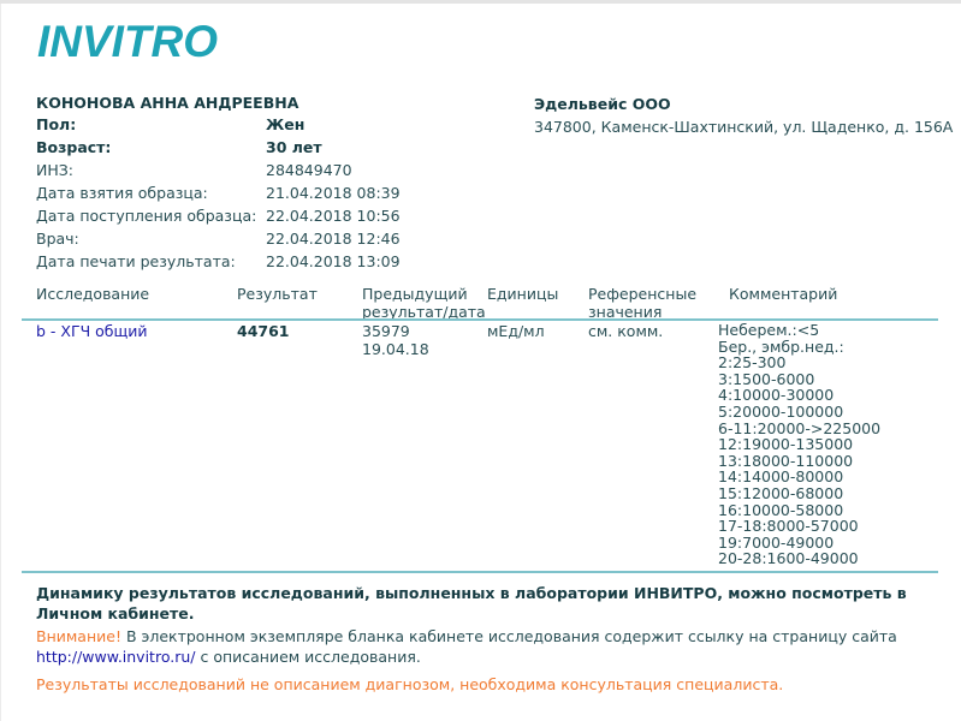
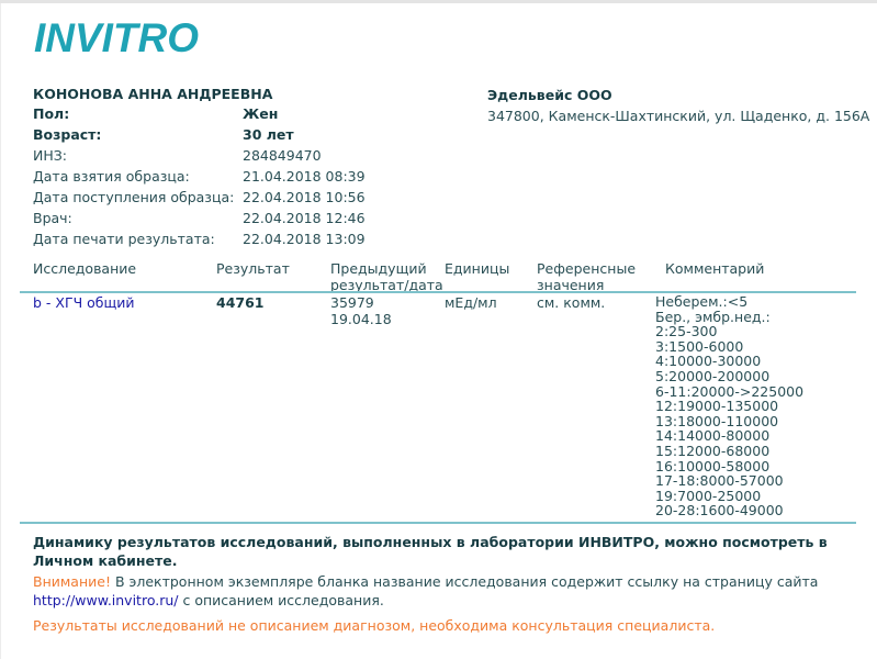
  INVITRO
  КОНОНОВА АННА АНДРЕЕВНА
  Пол:
  Жен
  Возраст:
  30 лет
  ИНЗ:
  284849470
  Дата взятия образца:
  21.04.2018 08:39
  Дата поступления образца:
  22.04.2018 10:56
  Врач:
  22.04.2018 12:46
  Дата печати результата:
  22.04.2018 13:09
  Эдельвейс ООО
  347800, Каменск-Шахтинский, ул. Щаденко, д. 156А
  Исследование
  Результат
  Предыдущий
  результат/дата
  Единицы
  Референсные
  значения
  Комментарий
  b - ХГЧ общий
  44761
  35979
  19.04.18
  мЕд/мл
  см. комм.
  Неберем.:<5
  Бер., эмбр.нед.:
  2:25-300
  3:1500-6000
  4:10000-30000
- 5:20000-100000
+ 5:20000-200000
  6-11:20000->225000
  12:19000-135000
  13:18000-110000
  14:14000-80000
  15:12000-68000
  16:10000-58000
  17-18:8000-57000
- 19:7000-49000
+ 19:7000-25000
  20-28:1600-49000
  Динамику результатов исследований, выполненных в лаборатории ИНВИТРО, можно посмотреть в Личном кабинете.
- Внимание! В электронном экземпляре бланка кабинете исследования содержит ссылку на страницу сайта
+ Внимание! В электронном экземпляре бланка название исследования содержит ссылку на страницу сайта
  http://www.invitro.ru/ с описанием исследования.
  Результаты исследований не описанием диагнозом, необходима консультация специалиста.
